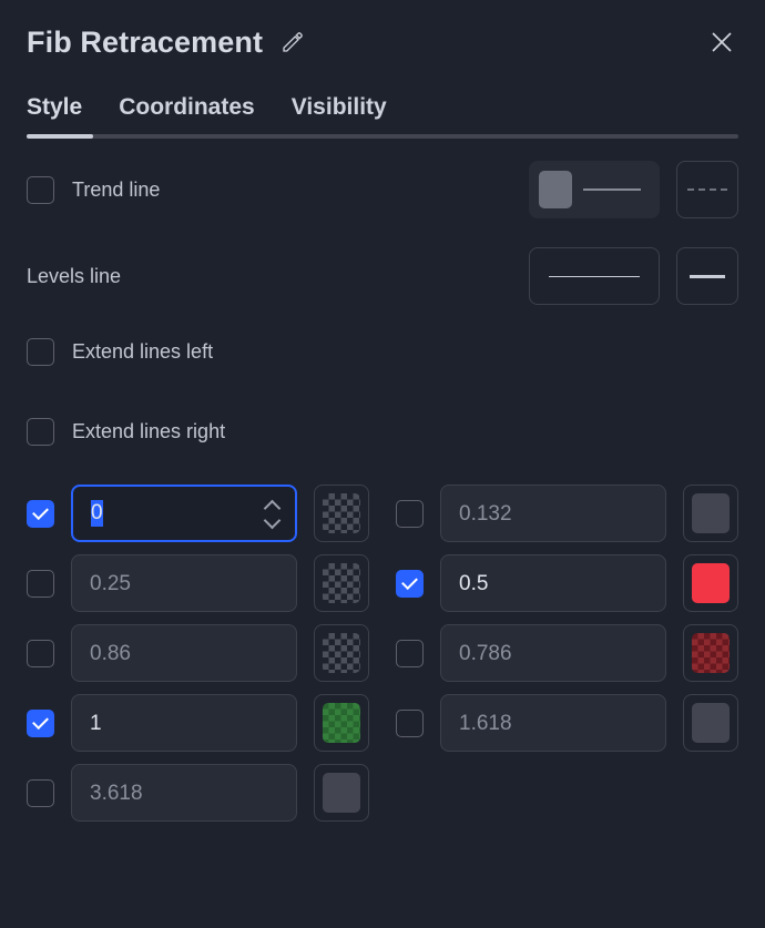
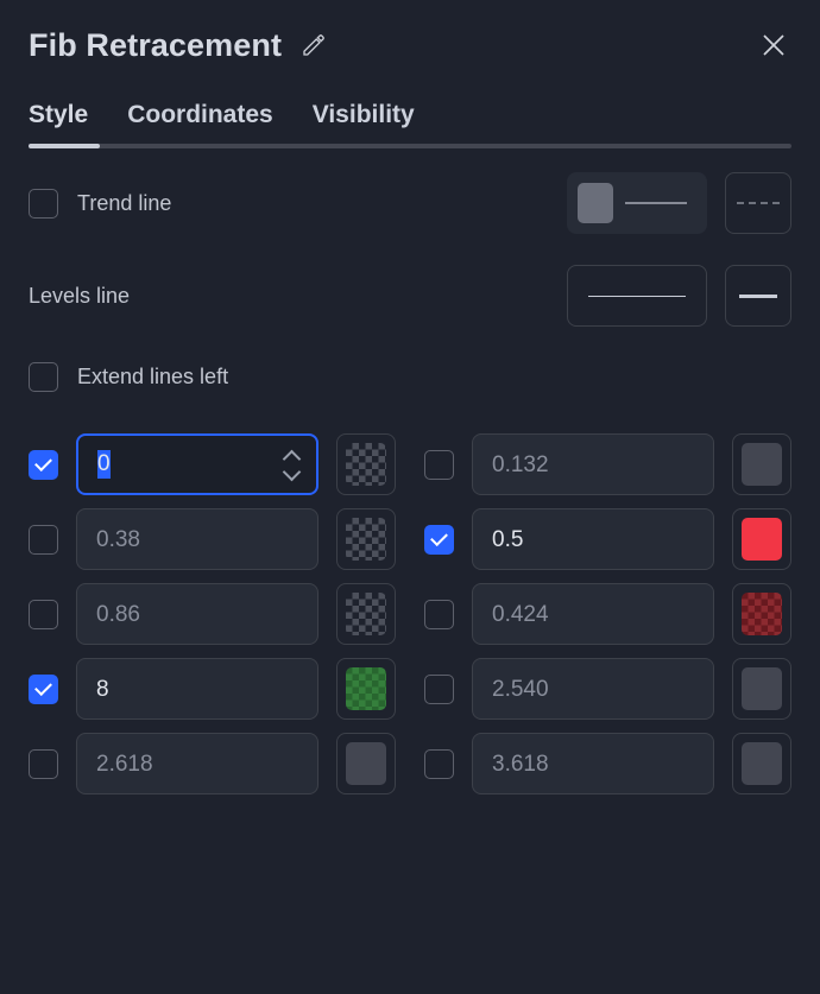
  Fib Retracement
  Style
  Coordinates
  Visibility
  Trend line
  Levels line
  Extend lines left
- Extend lines right
  0
  0.132
- 0.25
+ 0.38
  0.5
  0.86
- 0.786
+ 0.424
- 1
+ 8
- 1.618
+ 2.540
+ 2.618
  3.618
